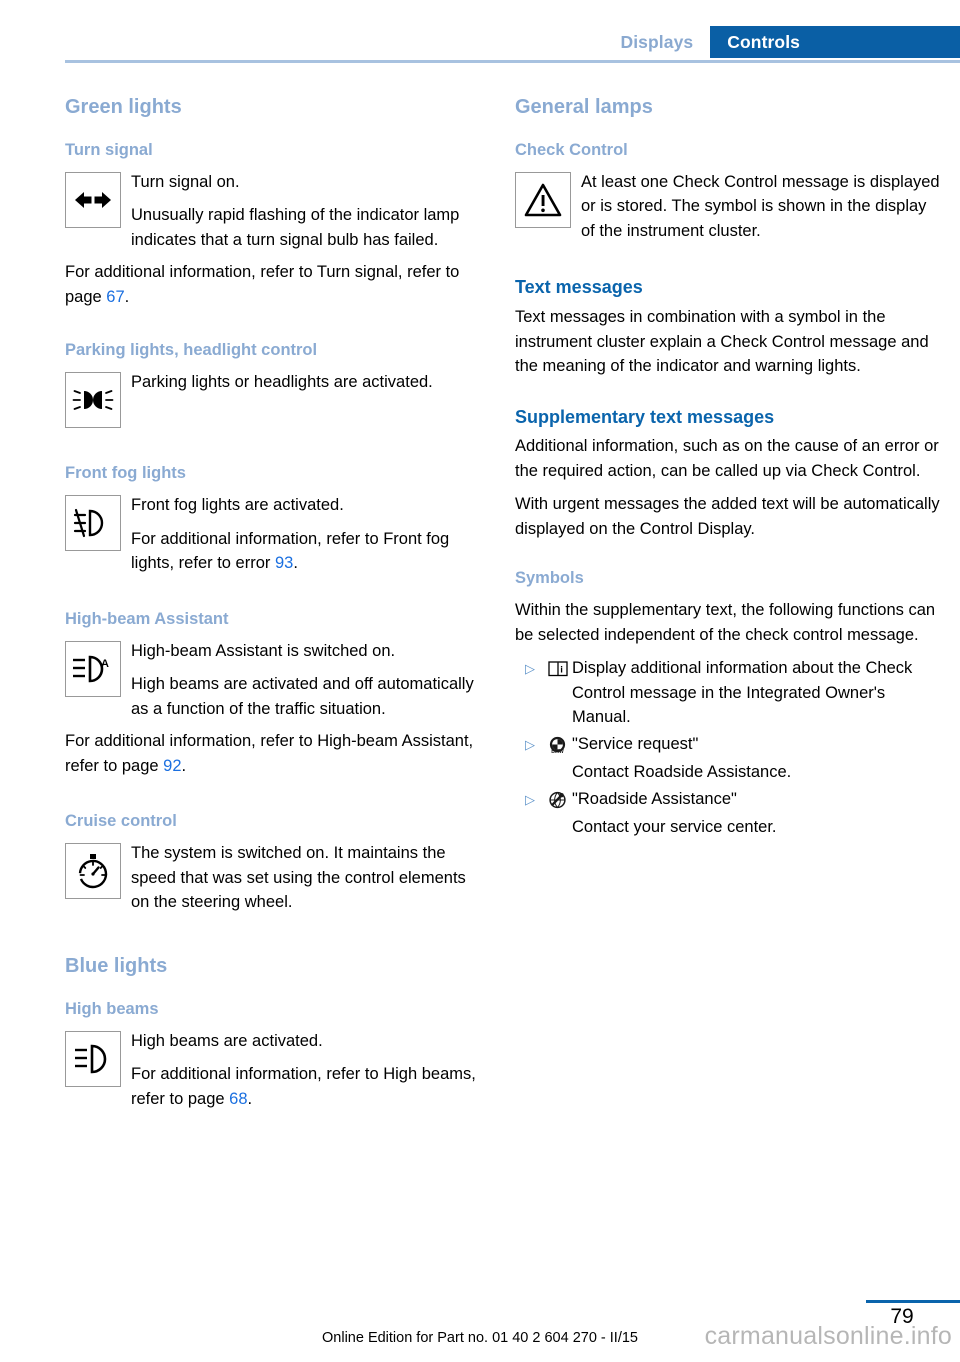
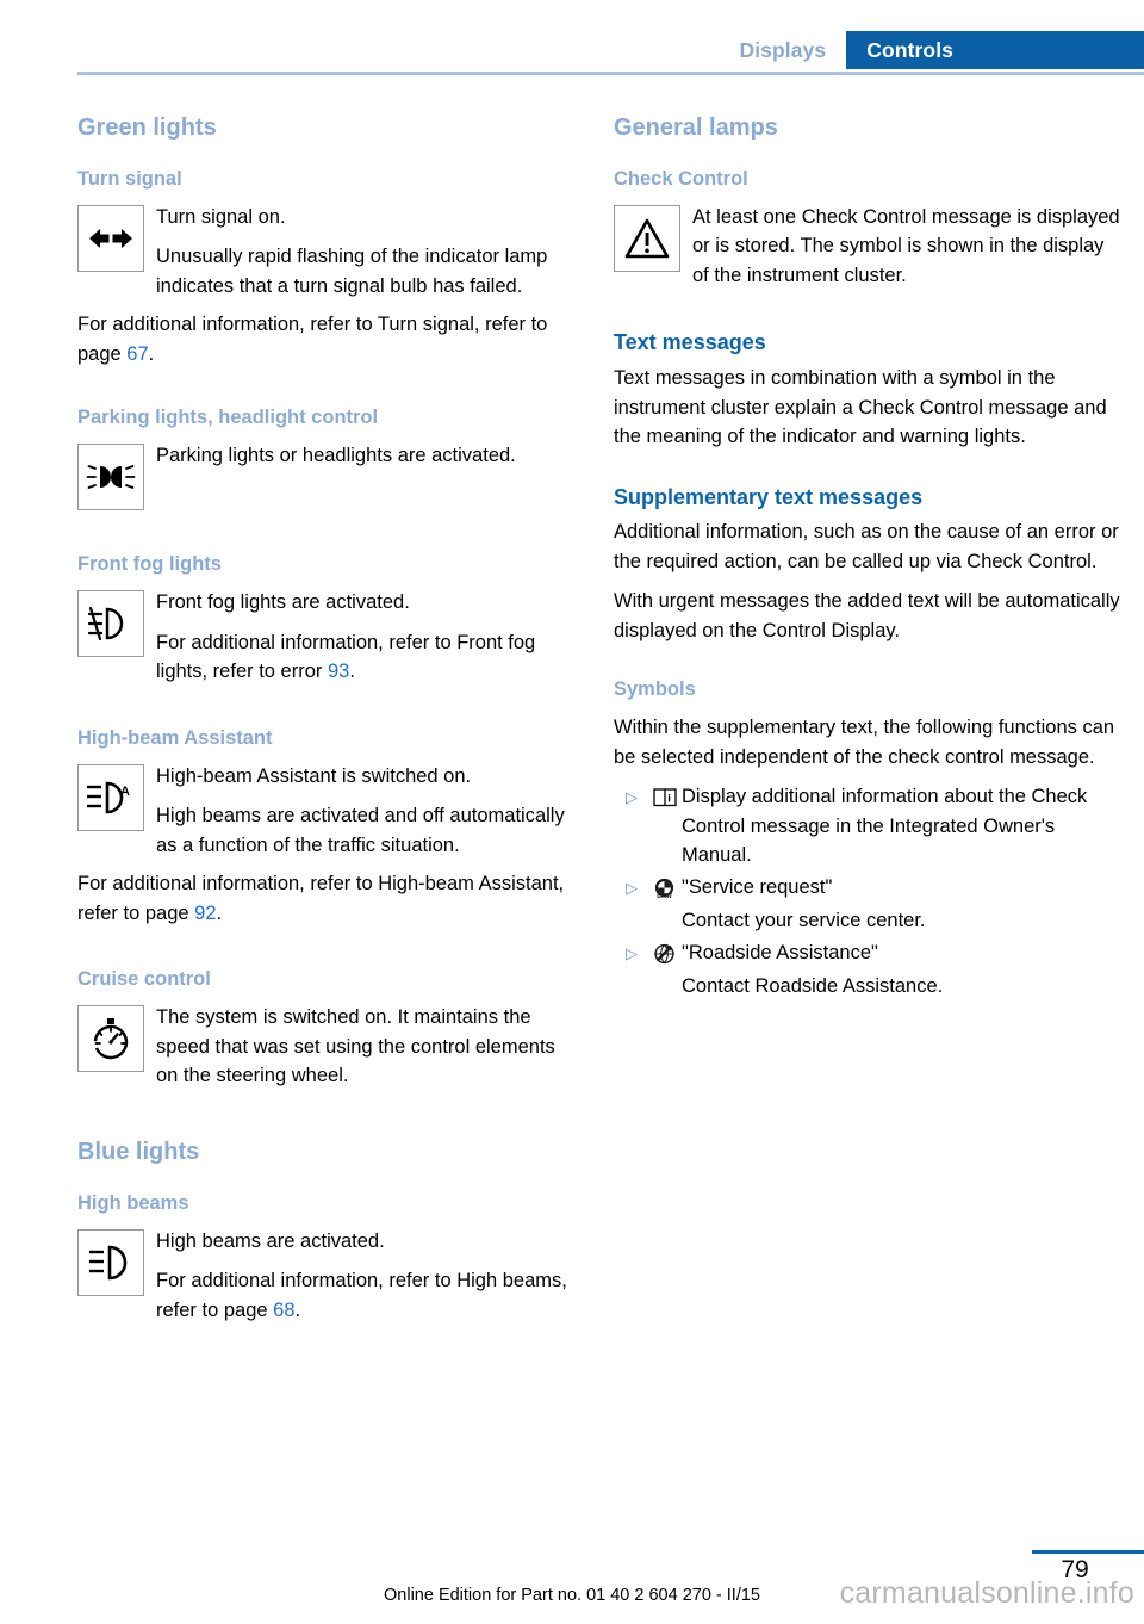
  Displays
  Controls
  Green lights
  Turn signal
  Turn signal on.
  Unusually rapid flashing of the indicator lamp indicates that a turn signal bulb has failed.
  For additional information, refer to Turn signal, refer to page 67.
  Parking lights, headlight control
  Parking lights or headlights are activated.
  Front fog lights
  Front fog lights are activated.
  For additional information, refer to Front fog lights, refer to error 93.
  High-beam Assistant
  A
  High-beam Assistant is switched on.
  High beams are activated and off automatically as a function of the traffic situation.
  For additional information, refer to High-beam Assistant, refer to page 92.
  Cruise control
  The system is switched on. It maintains the speed that was set using the control elements on the steering wheel.
  Blue lights
  High beams
  High beams are activated.
  For additional information, refer to High beams, refer to page 68.
  General lamps
  Check Control
  At least one Check Control message is displayed or is stored. The symbol is shown in the display of the instrument cluster.
  Text messages
  Text messages in combination with a symbol in the instrument cluster explain a Check Control message and the meaning of the indicator and warning lights.
  Supplementary text messages
  Additional information, such as on the cause of an error or the required action, can be called up via Check Control.
  With urgent messages the added text will be automatically displayed on the Control Display.
  Symbols
  Within the supplementary text, the following functions can be selected independent of the check control message.
  ▷
  i
  Display additional information about the Check Control message in the Integrated Owner's Manual.
  ▷
  "Service request"
- Contact Roadside Assistance.
+ Contact your service center.
  ▷
  "Roadside Assistance"
- Contact your service center.
+ Contact Roadside Assistance.
  79
  Online Edition for Part no. 01 40 2 604 270 - II/15
  carmanualsonline.info
